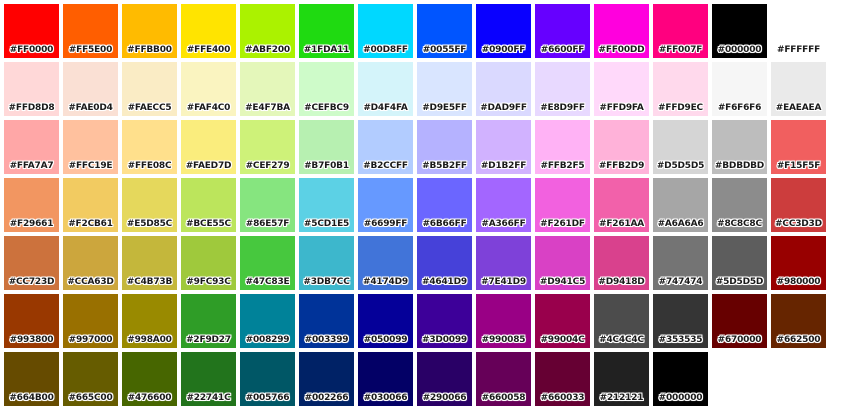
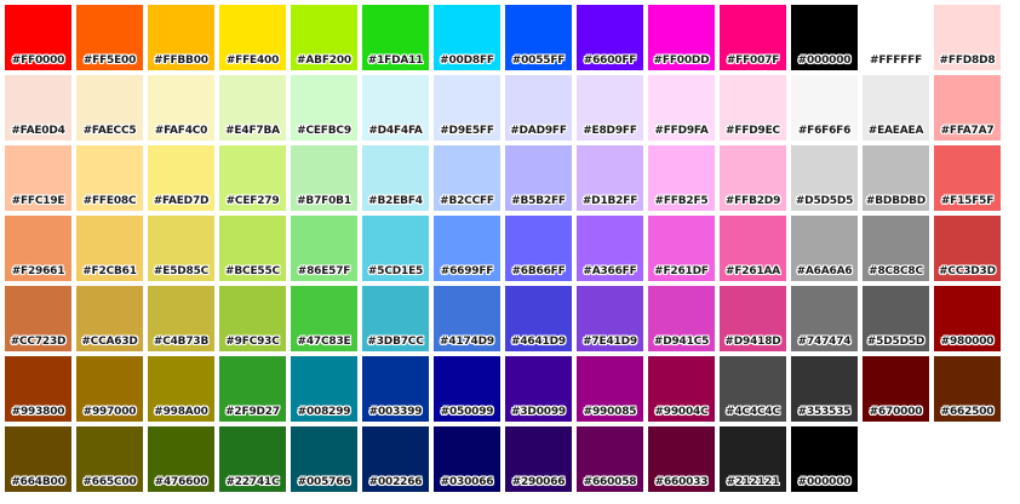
  #FF0000
  #FF5E00
  #FFBB00
  #FFE400
  #ABF200
  #1FDA11
  #00D8FF
  #0055FF
- #0900FF
  #6600FF
  #FF00DD
  #FF007F
  #000000
  #FFFFFF
  #FFD8D8
  #FAE0D4
  #FAECC5
  #FAF4C0
  #E4F7BA
  #CEFBC9
  #D4F4FA
  #D9E5FF
  #DAD9FF
  #E8D9FF
  #FFD9FA
  #FFD9EC
  #F6F6F6
  #EAEAEA
  #FFA7A7
  #FFC19E
  #FFE08C
  #FAED7D
  #CEF279
  #B7F0B1
+ #B2EBF4
  #B2CCFF
  #B5B2FF
  #D1B2FF
  #FFB2F5
  #FFB2D9
  #D5D5D5
  #BDBDBD
  #F15F5F
  #F29661
  #F2CB61
  #E5D85C
  #BCE55C
  #86E57F
  #5CD1E5
  #6699FF
  #6B66FF
  #A366FF
  #F261DF
  #F261AA
  #A6A6A6
  #8C8C8C
  #CC3D3D
  #CC723D
  #CCA63D
  #C4B73B
  #9FC93C
  #47C83E
  #3DB7CC
  #4174D9
  #4641D9
  #7E41D9
  #D941C5
  #D9418D
  #747474
  #5D5D5D
  #980000
  #993800
  #997000
  #998A00
  #2F9D27
  #008299
  #003399
  #050099
  #3D0099
  #990085
  #99004C
  #4C4C4C
  #353535
  #670000
  #662500
  #664B00
  #665C00
  #476600
  #22741C
  #005766
  #002266
  #030066
  #290066
  #660058
  #660033
  #212121
  #000000
